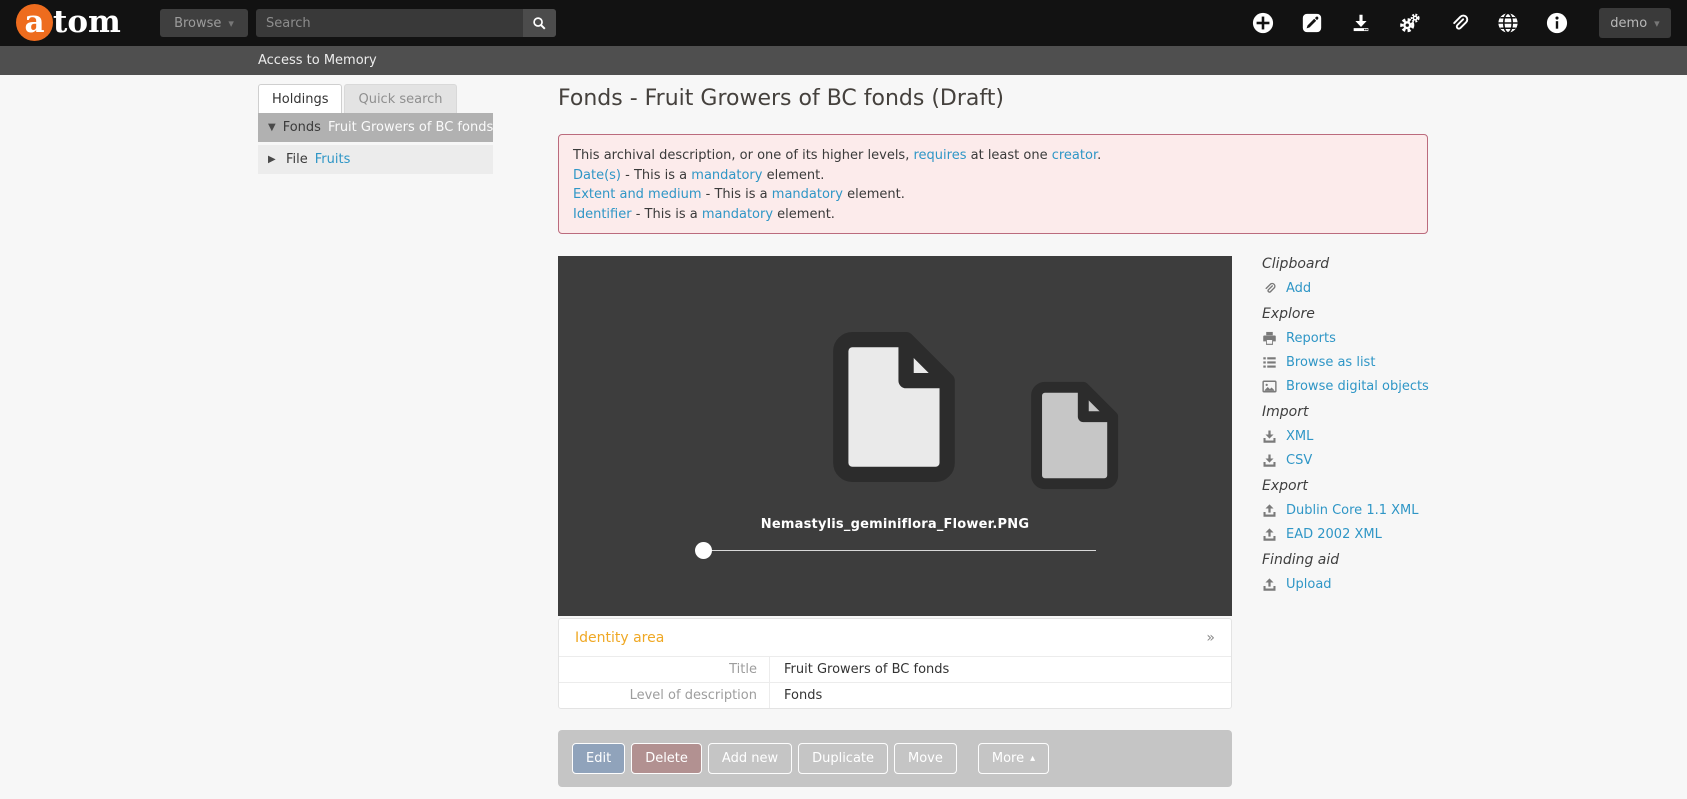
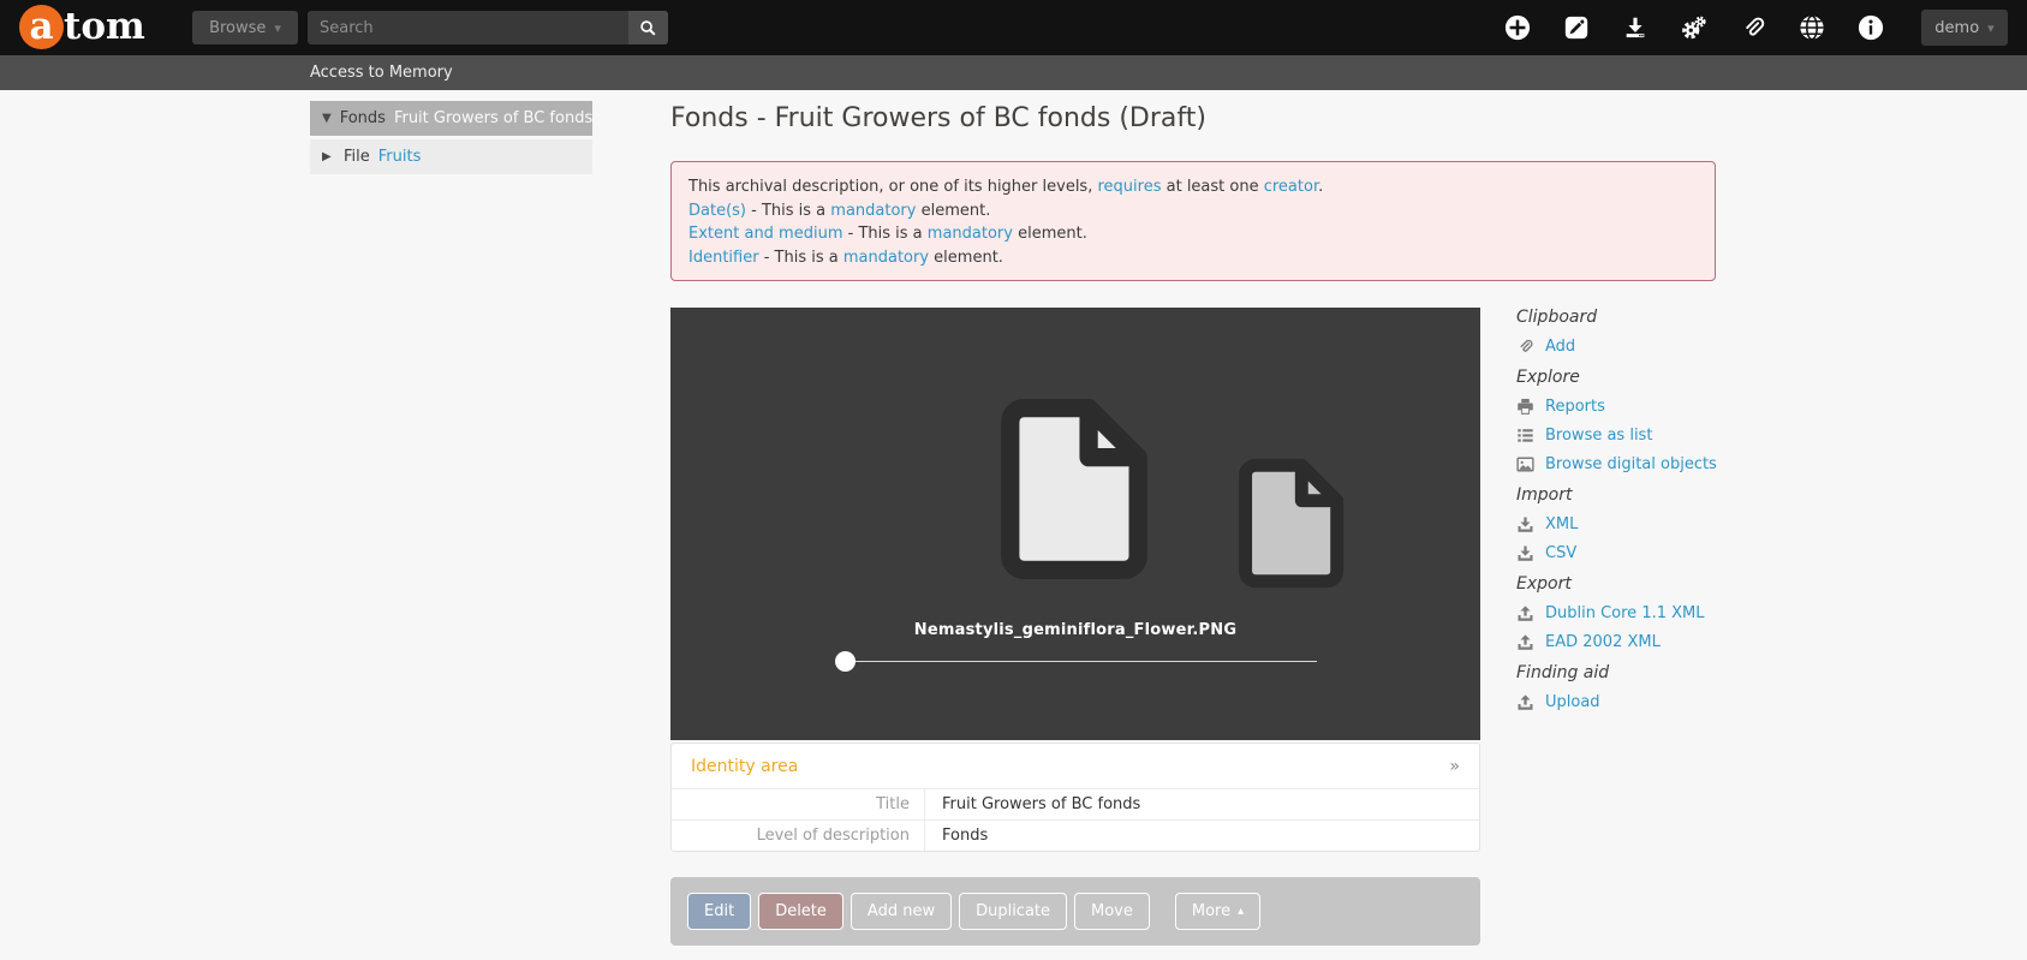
  a tom
  Browse
  ▾
  Search
  demo
  ▾
  Access to Memory
- Holdings
- Quick search
  ▼
  Fonds
  Fruit Growers of BC fonds
  ▶
  File
  Fruits
  Fonds - Fruit Growers of BC fonds (Draft)
  This archival description, or one of its higher levels, requires at least one creator.
  Date(s) - This is a mandatory element.
  Extent and medium - This is a mandatory element.
  Identifier - This is a mandatory element.
  Nemastylis_geminiflora_Flower.PNG
  Identity area
  »
  Title
  Fruit Growers of BC fonds
  Level of description
  Fonds
  Edit
  Delete
  Add new
  Duplicate
  Move
  More
  ▴
  Clipboard
  Add
  Explore
  Reports
  Browse as list
  Browse digital objects
  Import
  XML
  CSV
  Export
  Dublin Core 1.1 XML
  EAD 2002 XML
  Finding aid
  Upload
